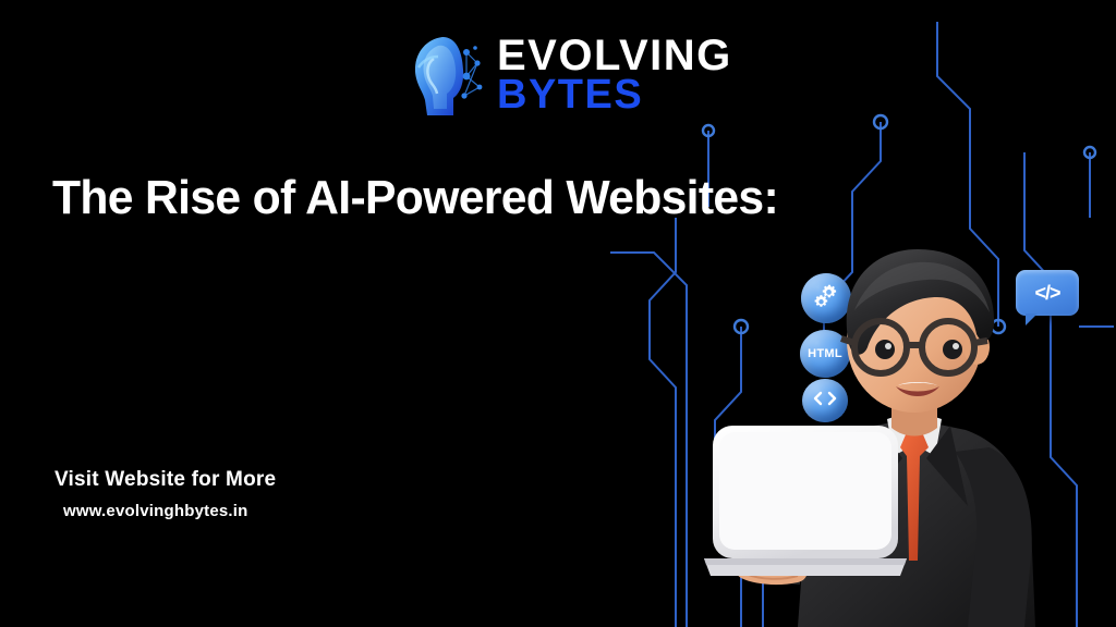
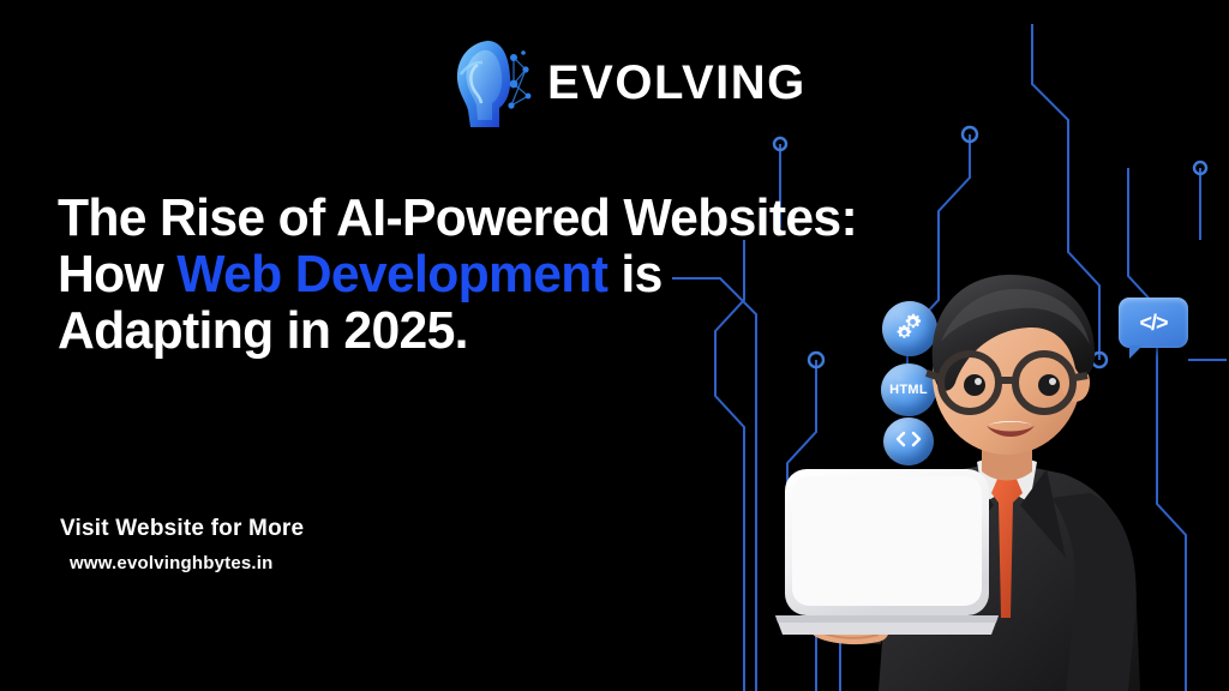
  EVOLVING
- BYTES
  The Rise of AI-Powered Websites:
+ How Web Development is
+ Adapting in 2025.
  Visit Website for More
  www.evolvinghbytes.in
  HTML
  </>
